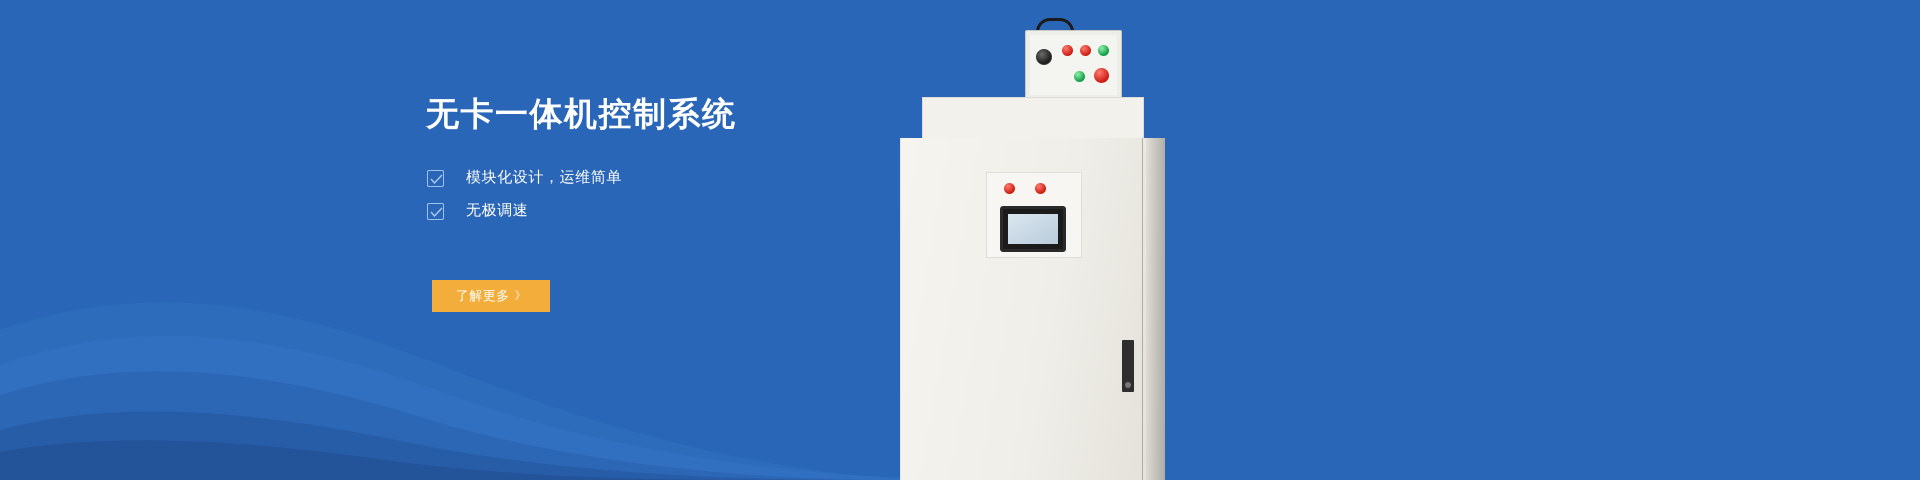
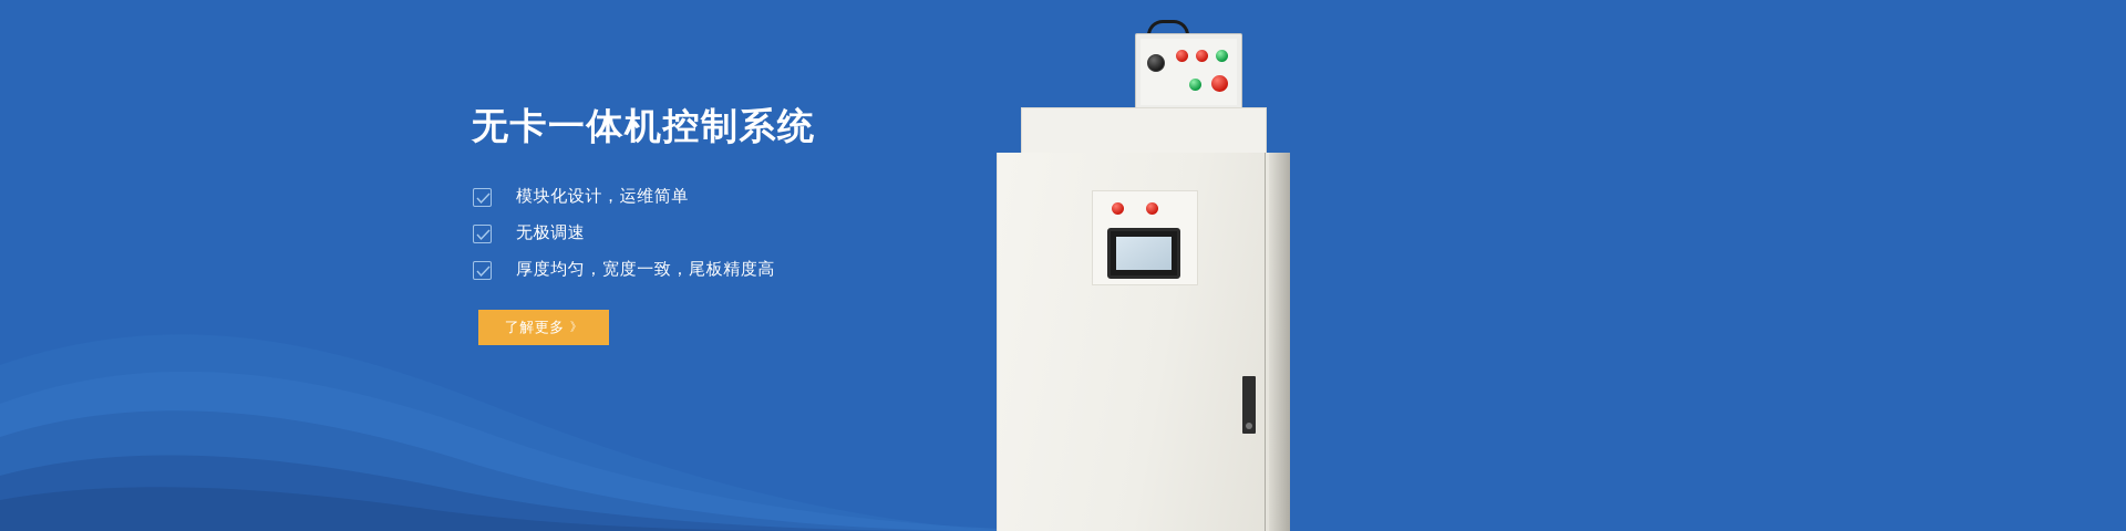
  无卡一体机控制系统
  模块化设计，运维简单
  无极调速
+ 厚度均匀，宽度一致，尾板精度高
  了解更多
  》
